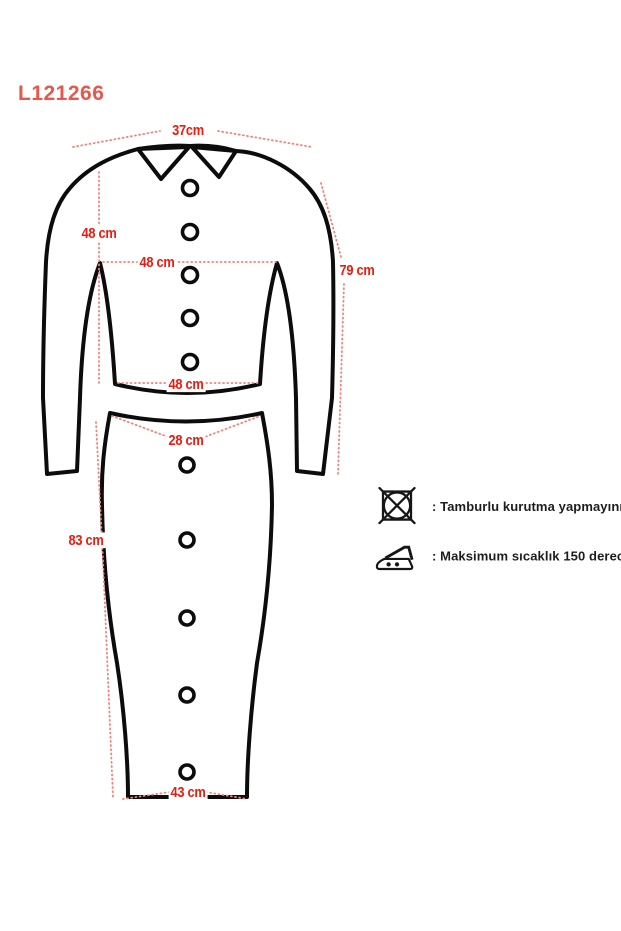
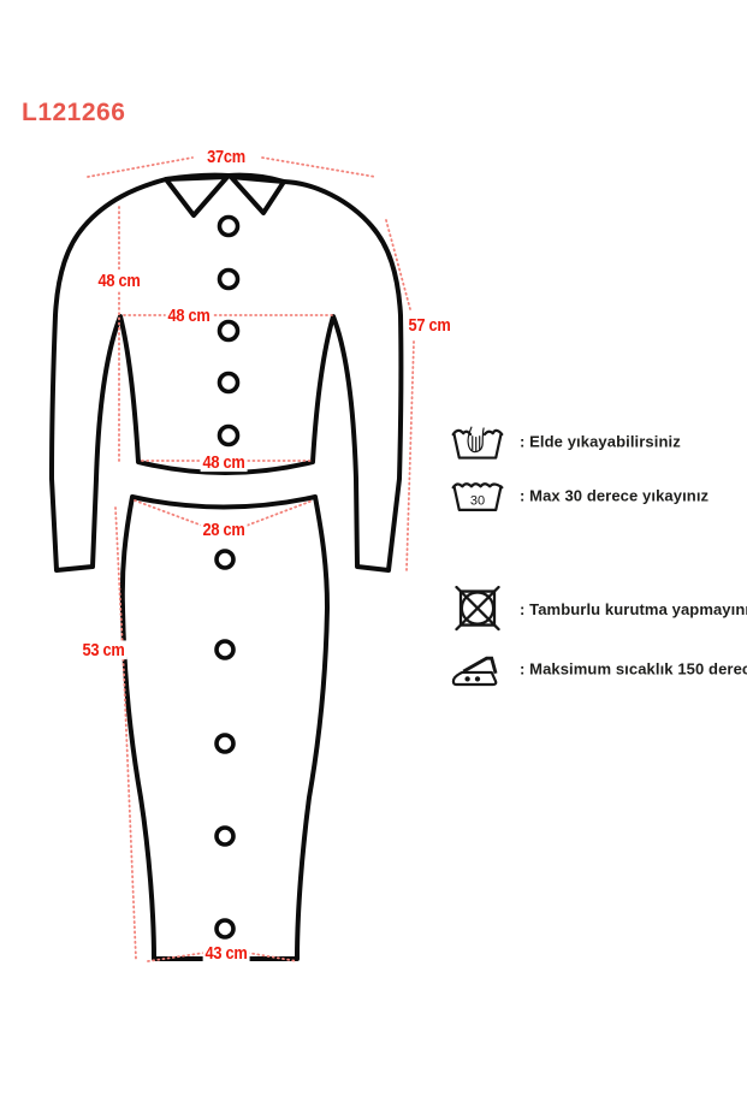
  L121266
  37cm
  48 cm
  48 cm
- 79 cm
+ 57 cm
  48 cm
  28 cm
- 83 cm
+ 53 cm
  43 cm
+ : Elde yıkayabilirsiniz
+ 30
+ : Max 30 derece yıkayınız
  : Tamburlu kurutma yapmayın
  : Maksimum sıcaklık 150 dere
